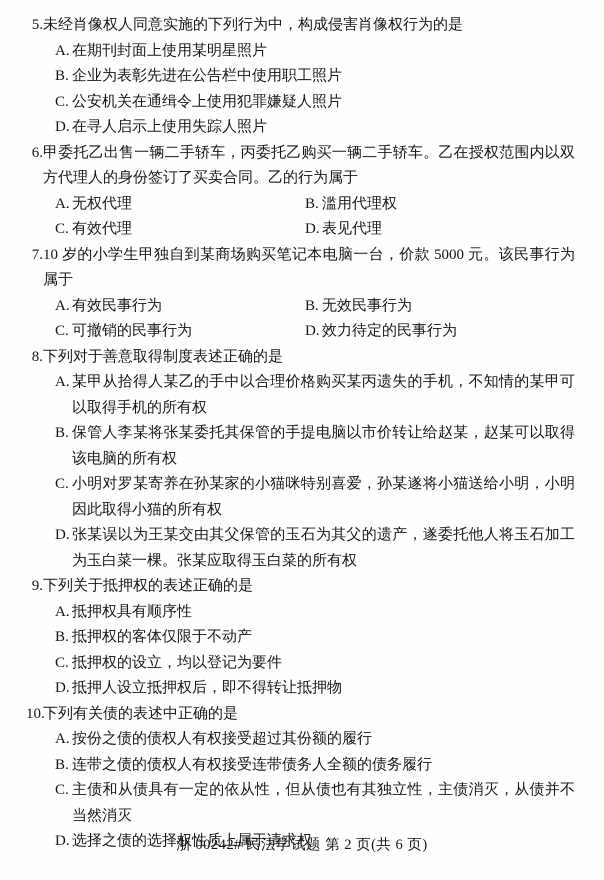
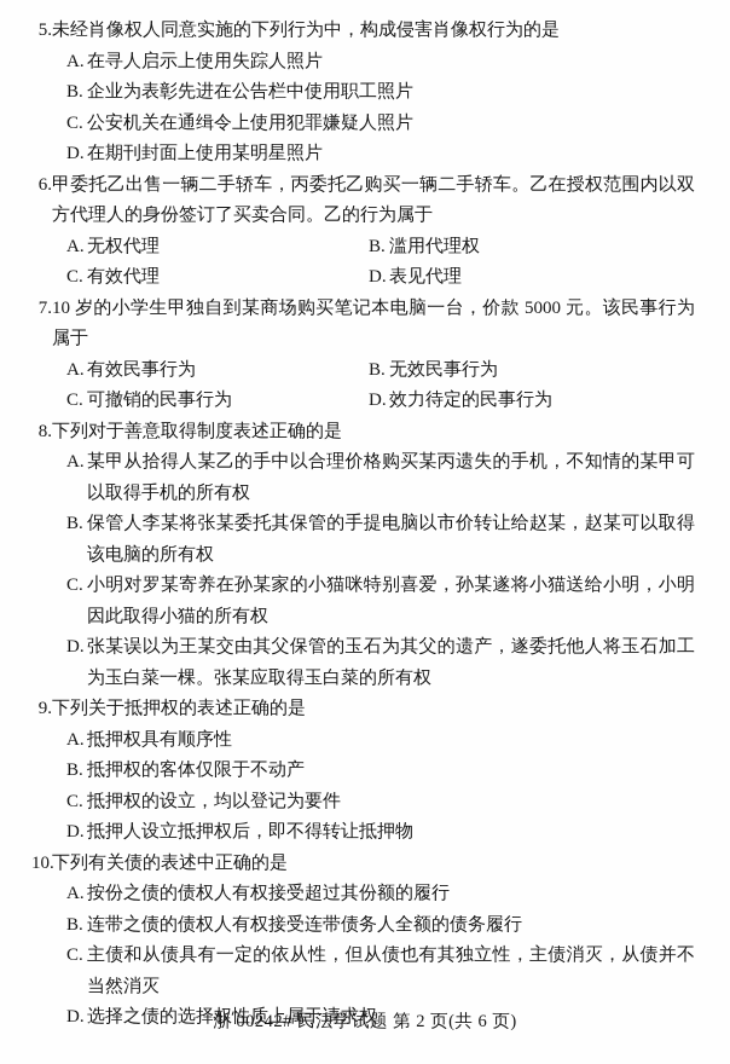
  5.
  未经肖像权人同意实施的下列行为中，构成侵害肖像权行为的是
  A.
- 在期刊封面上使用某明星照片
+ 在寻人启示上使用失踪人照片
  B.
  企业为表彰先进在公告栏中使用职工照片
  C.
  公安机关在通缉令上使用犯罪嫌疑人照片
  D.
- 在寻人启示上使用失踪人照片
+ 在期刊封面上使用某明星照片
  6.
  甲委托乙出售一辆二手轿车，丙委托乙购买一辆二手轿车。乙在授权范围内以双方代理人的身份签订了买卖合同。乙的行为属于
  A.
  无权代理
  B.
  滥用代理权
  C.
  有效代理
  D.
  表见代理
  7.
  10 岁的小学生甲独自到某商场购买笔记本电脑一台，价款 5000 元。该民事行为属于
  A.
  有效民事行为
  B.
  无效民事行为
  C.
  可撤销的民事行为
  D.
  效力待定的民事行为
  8.
  下列对于善意取得制度表述正确的是
  A.
  某甲从拾得人某乙的手中以合理价格购买某丙遗失的手机，不知情的某甲可以取得手机的所有权
  B.
  保管人李某将张某委托其保管的手提电脑以市价转让给赵某，赵某可以取得该电脑的所有权
  C.
  小明对罗某寄养在孙某家的小猫咪特别喜爱，孙某遂将小猫送给小明，小明因此取得小猫的所有权
  D.
  张某误以为王某交由其父保管的玉石为其父的遗产，遂委托他人将玉石加工为玉白菜一棵。张某应取得玉白菜的所有权
  9.
  下列关于抵押权的表述正确的是
  A.
  抵押权具有顺序性
  B.
  抵押权的客体仅限于不动产
  C.
  抵押权的设立，均以登记为要件
  D.
  抵押人设立抵押权后，即不得转让抵押物
  10.
  下列有关债的表述中正确的是
  A.
  按份之债的债权人有权接受超过其份额的履行
  B.
  连带之债的债权人有权接受连带债务人全额的债务履行
  C.
  主债和从债具有一定的依从性，但从债也有其独立性，主债消灭，从债并不当然消灭
  D.
  选择之债的选择权性质上属于请求权
  浙 00242# 民法学试题 第 2 页(共 6 页)
